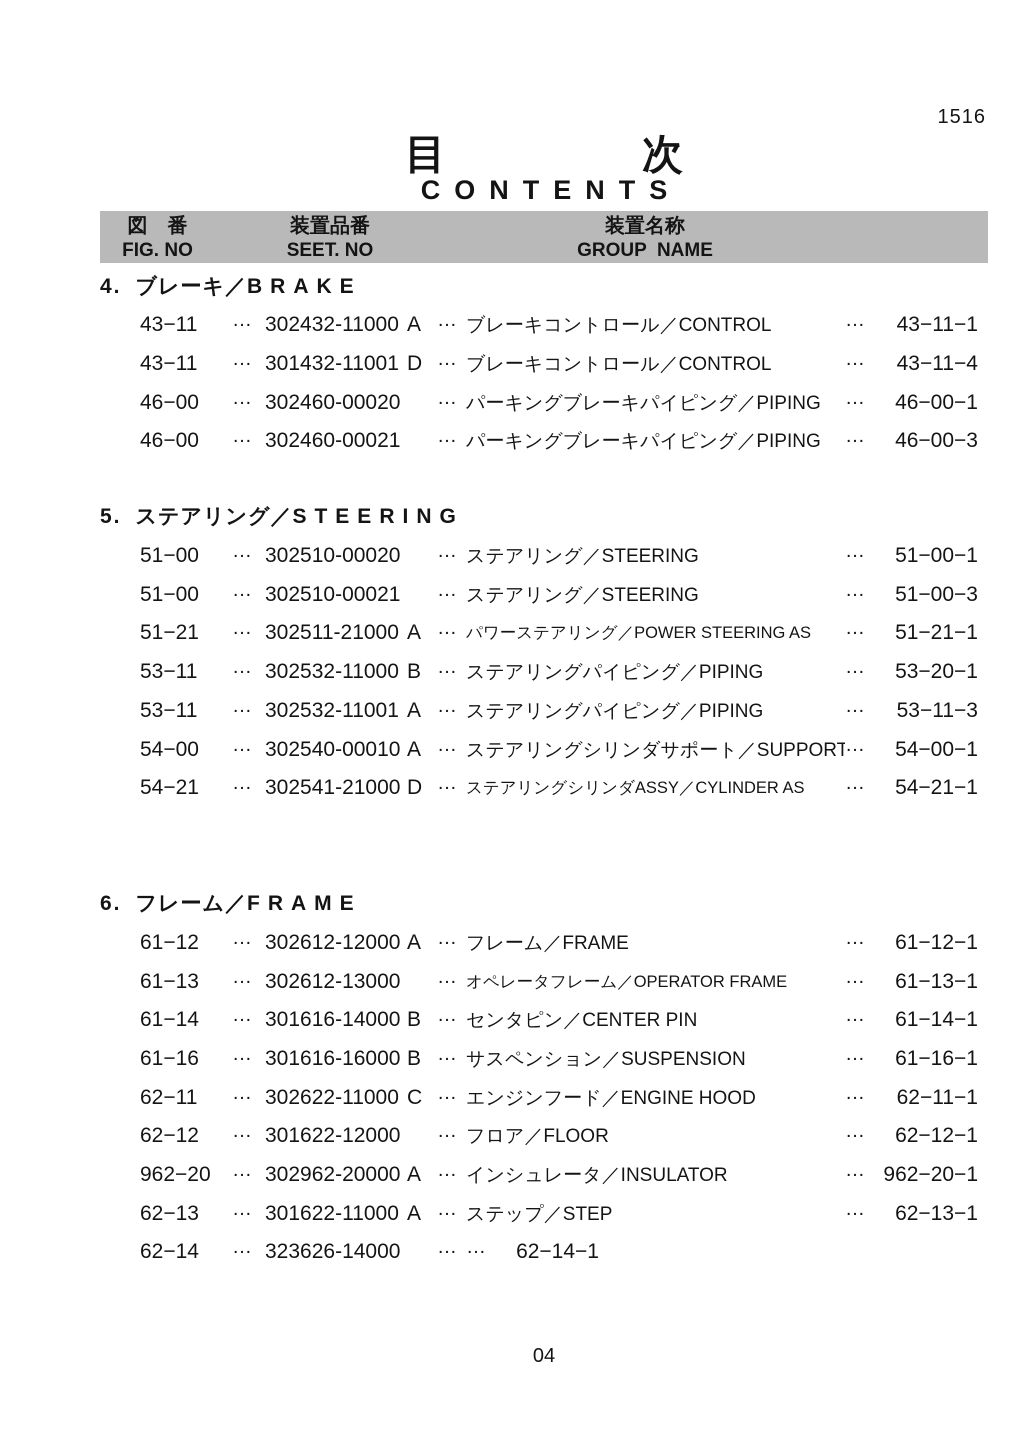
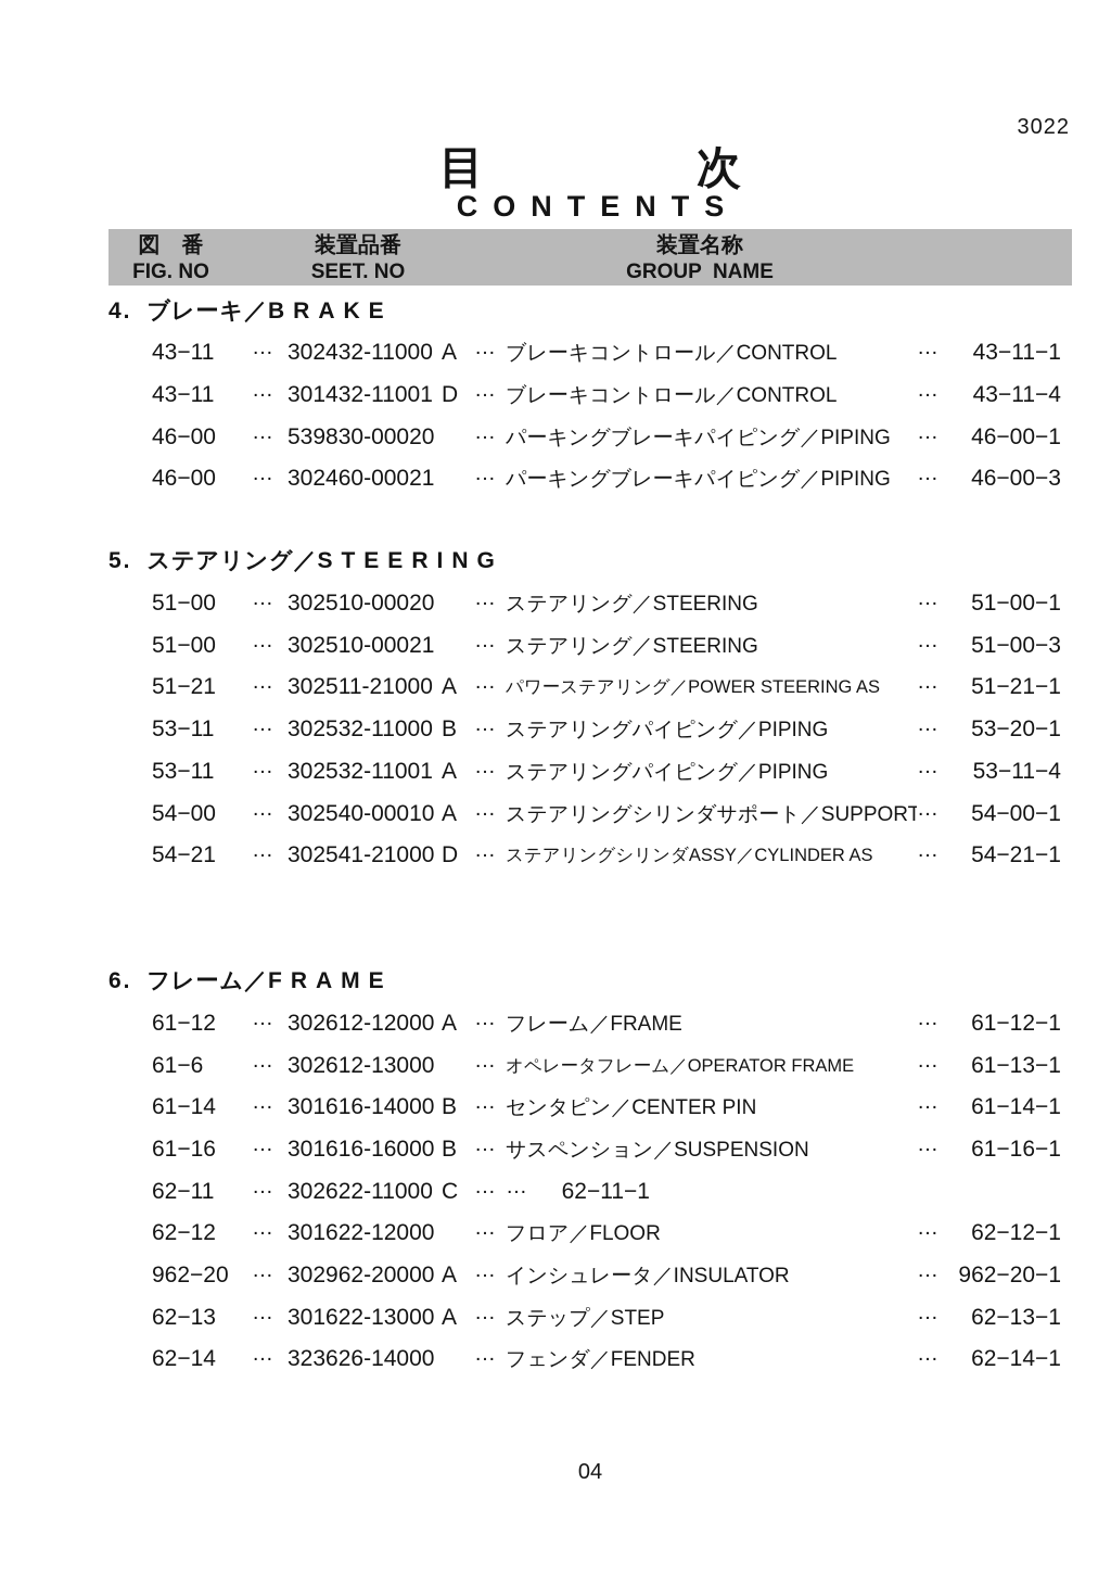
- 1516
+ 3022
  目
  次
  CONTENTS
  図 番
  FIG. NO
  装置品番
  SEET. NO
  装置名称
  GROUP NAME
  4.
  ブレーキ／
  BRAKE
  43−11
  …
  302432-11000 A
  …
  ブレーキコントロール／CONTROL
  …
  43−11−1
  43−11
  …
  301432-11001 D
  …
  ブレーキコントロール／CONTROL
  …
  43−11−4
  46−00
  …
- 302460-00020
+ 539830-00020
  …
  パーキングブレーキパイピング／PIPING
  …
  46−00−1
  46−00
  …
  302460-00021
  …
  パーキングブレーキパイピング／PIPING
  …
  46−00−3
  5.
  ステアリング／
  STEERING
  51−00
  …
  302510-00020
  …
  ステアリング／STEERING
  …
  51−00−1
  51−00
  …
  302510-00021
  …
  ステアリング／STEERING
  …
  51−00−3
  51−21
  …
  302511-21000 A
  …
  パワーステアリング／POWER STEERING AS
  …
  51−21−1
  53−11
  …
  302532-11000 B
  …
  ステアリングパイピング／PIPING
  …
  53−20−1
  53−11
  …
  302532-11001 A
  …
  ステアリングパイピング／PIPING
  …
- 53−11−3
+ 53−11−4
  54−00
  …
  302540-00010 A
  …
  ステアリングシリンダサポート／SUPPORT
  …
  54−00−1
  54−21
  …
  302541-21000 D
  …
  ステアリングシリンダASSY／CYLINDER AS
  …
  54−21−1
  6.
  フレーム／
  FRAME
  61−12
  …
  302612-12000 A
  …
  フレーム／FRAME
  …
  61−12−1
- 61−13
+ 61−6
  …
  302612-13000
  …
  オペレータフレーム／OPERATOR FRAME
  …
  61−13−1
  61−14
  …
  301616-14000 B
  …
  センタピン／CENTER PIN
  …
  61−14−1
  61−16
  …
  301616-16000 B
  …
  サスペンション／SUSPENSION
  …
  61−16−1
  62−11
  …
  302622-11000 C
  …
- エンジンフード／ENGINE HOOD
  …
  62−11−1
  62−12
  …
  301622-12000
  …
  フロア／FLOOR
  …
  62−12−1
  962−20
  …
  302962-20000 A
  …
  インシュレータ／INSULATOR
  …
  962−20−1
  62−13
  …
- 301622-11000 A
+ 301622-13000 A
  …
  ステップ／STEP
  …
  62−13−1
  62−14
  …
  323626-14000
  …
+ フェンダ／FENDER
  …
  62−14−1
  04
